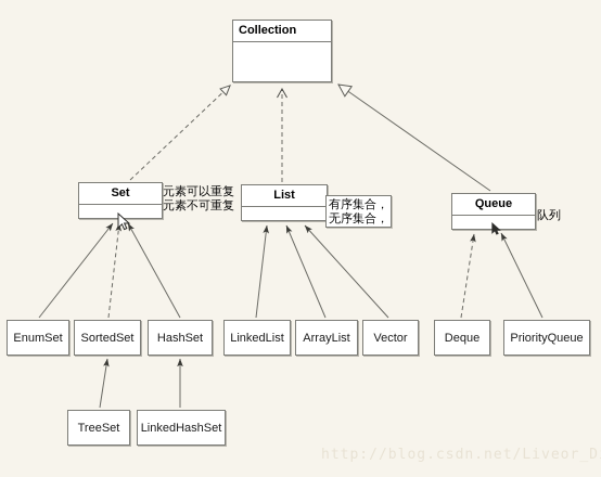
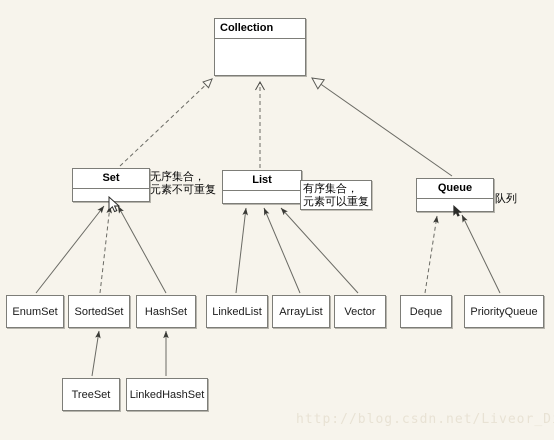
  Collection
  Set
- 元素可以重复
+ 无序集合，
  元素不可重复
  List
  有序集合，
- 无序集合，
+ 元素可以重复
  Queue
  队列
  EnumSet
  SortedSet
  HashSet
  LinkedList
  ArrayList
  Vector
  Deque
  PriorityQueue
  TreeSet
  LinkedHashSet
  http://blog.csdn.net/Liveor_D
